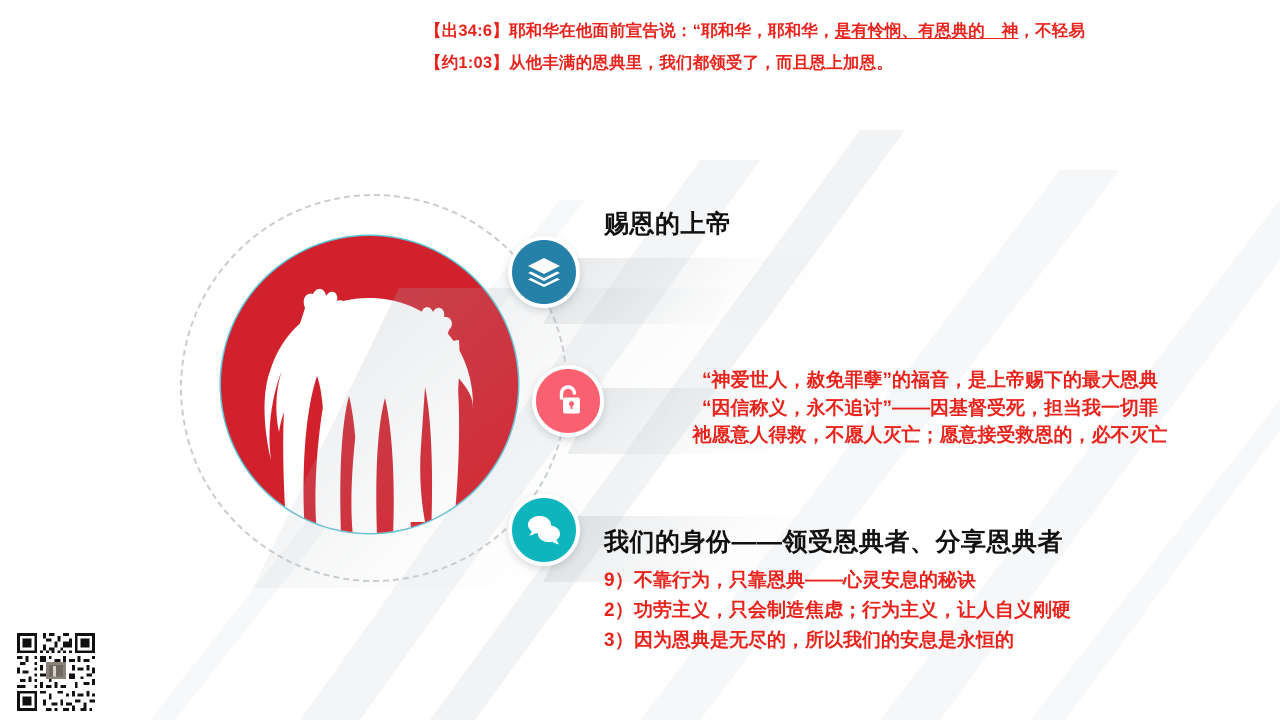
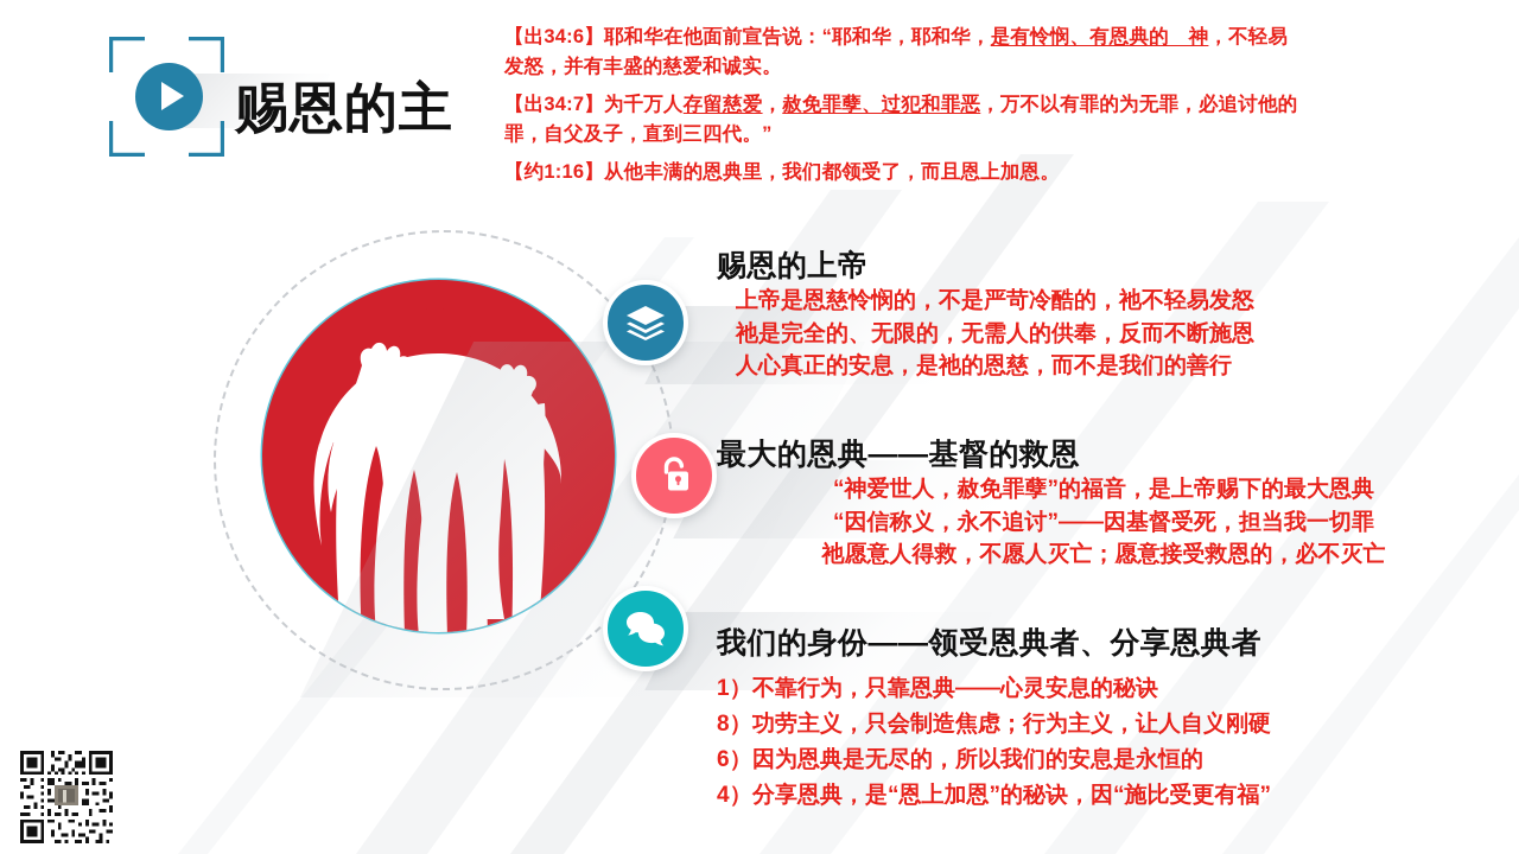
+ 赐恩的主
  【出34:6】耶和华在他面前宣告说：“耶和华，耶和华，是有怜悯、有恩典的 神，不轻易
+ 发怒，并有丰盛的慈爱和诚实。
+ 【出34:7】为千万人存留慈爱，赦免罪孽、过犯和罪恶，万不以有罪的为无罪，必追讨他的
+ 罪，自父及子，直到三四代。”
- 【约1:03】从他丰满的恩典里，我们都领受了，而且恩上加恩。
+ 【约1:16】从他丰满的恩典里，我们都领受了，而且恩上加恩。
  赐恩的上帝
+ 上帝是恩慈怜悯的，不是严苛冷酷的，祂不轻易发怒
+ 祂是完全的、无限的，无需人的供奉，反而不断施恩
+ 人心真正的安息，是祂的恩慈，而不是我们的善行
+ 最大的恩典——基督的救恩
  “神爱世人，赦免罪孽”的福音，是上帝赐下的最大恩典
  “因信称义，永不追讨”——因基督受死，担当我一切罪
  祂愿意人得救，不愿人灭亡；愿意接受救恩的，必不灭亡
  我们的身份——领受恩典者、分享恩典者
- 9）不靠行为，只靠恩典——心灵安息的秘诀
+ 1）不靠行为，只靠恩典——心灵安息的秘诀
- 2）功劳主义，只会制造焦虑；行为主义，让人自义刚硬
+ 8）功劳主义，只会制造焦虑；行为主义，让人自义刚硬
- 3）因为恩典是无尽的，所以我们的安息是永恒的
+ 6）因为恩典是无尽的，所以我们的安息是永恒的
+ 4）分享恩典，是“恩上加恩”的秘诀，因“施比受更有福”
